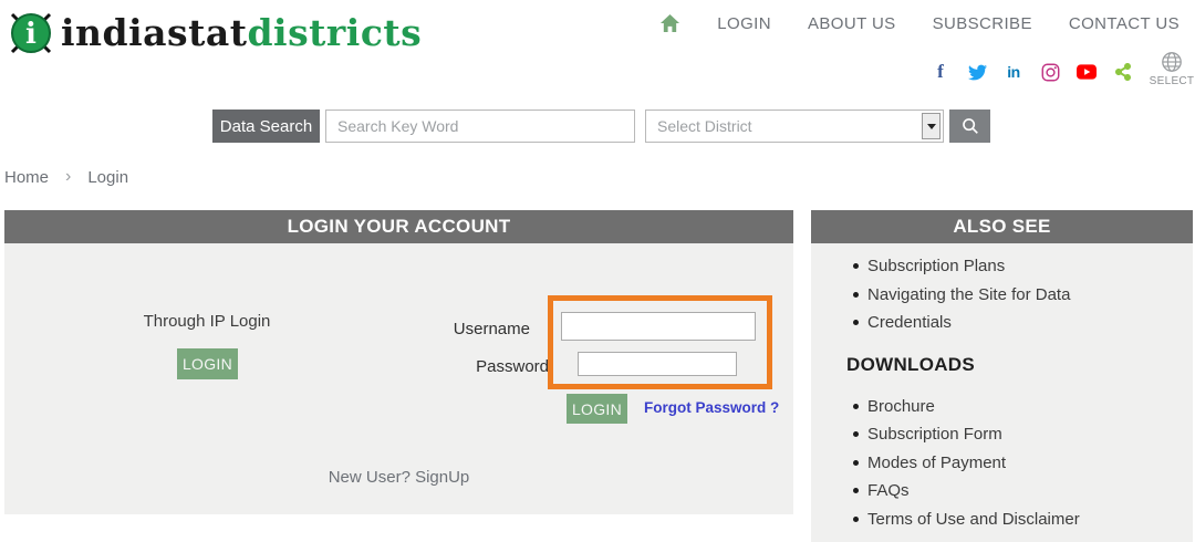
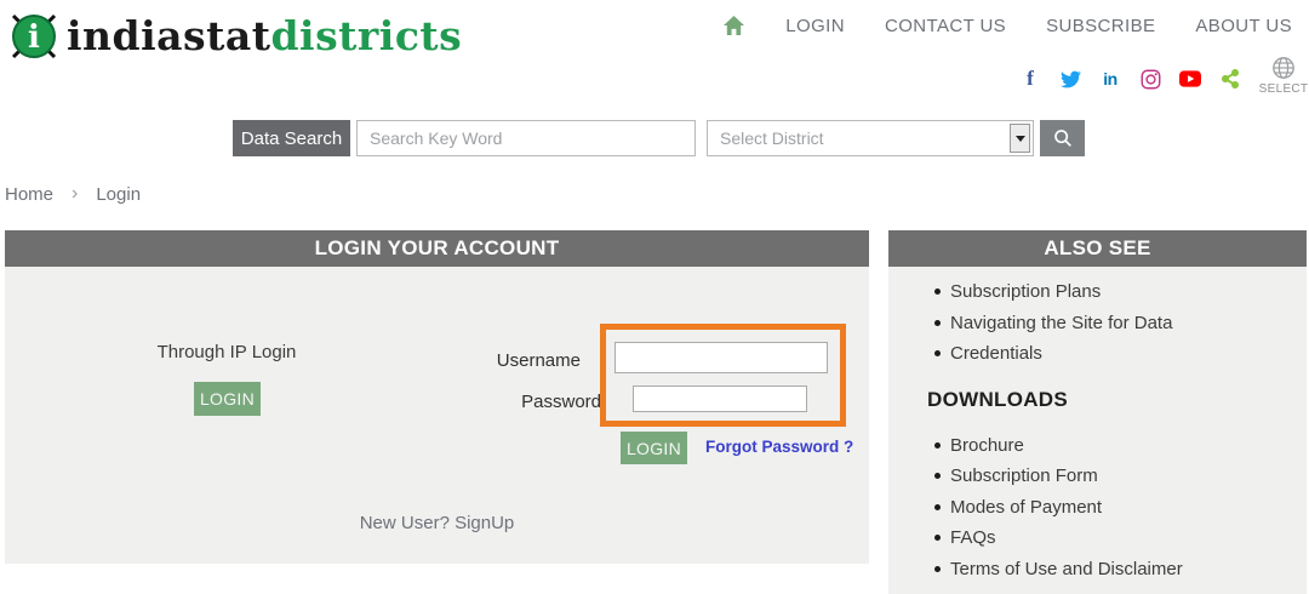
  i
  indiastatdistricts
  LOGIN
- ABOUT US
+ CONTACT US
  SUBSCRIBE
- CONTACT US
+ ABOUT US
  f
  in
  SELECT
  Data Search
  Search Key Word
  Select District
  Home
  ›
  Login
  LOGIN YOUR ACCOUNT
  Through IP Login
  LOGIN
  Username
  Password
  LOGIN
  Forgot Password ?
  New User? SignUp
  ALSO SEE
  Subscription Plans
  Navigating the Site for Data
  Credentials
  DOWNLOADS
  Brochure
  Subscription Form
  Modes of Payment
  FAQs
  Terms of Use and Disclaimer
